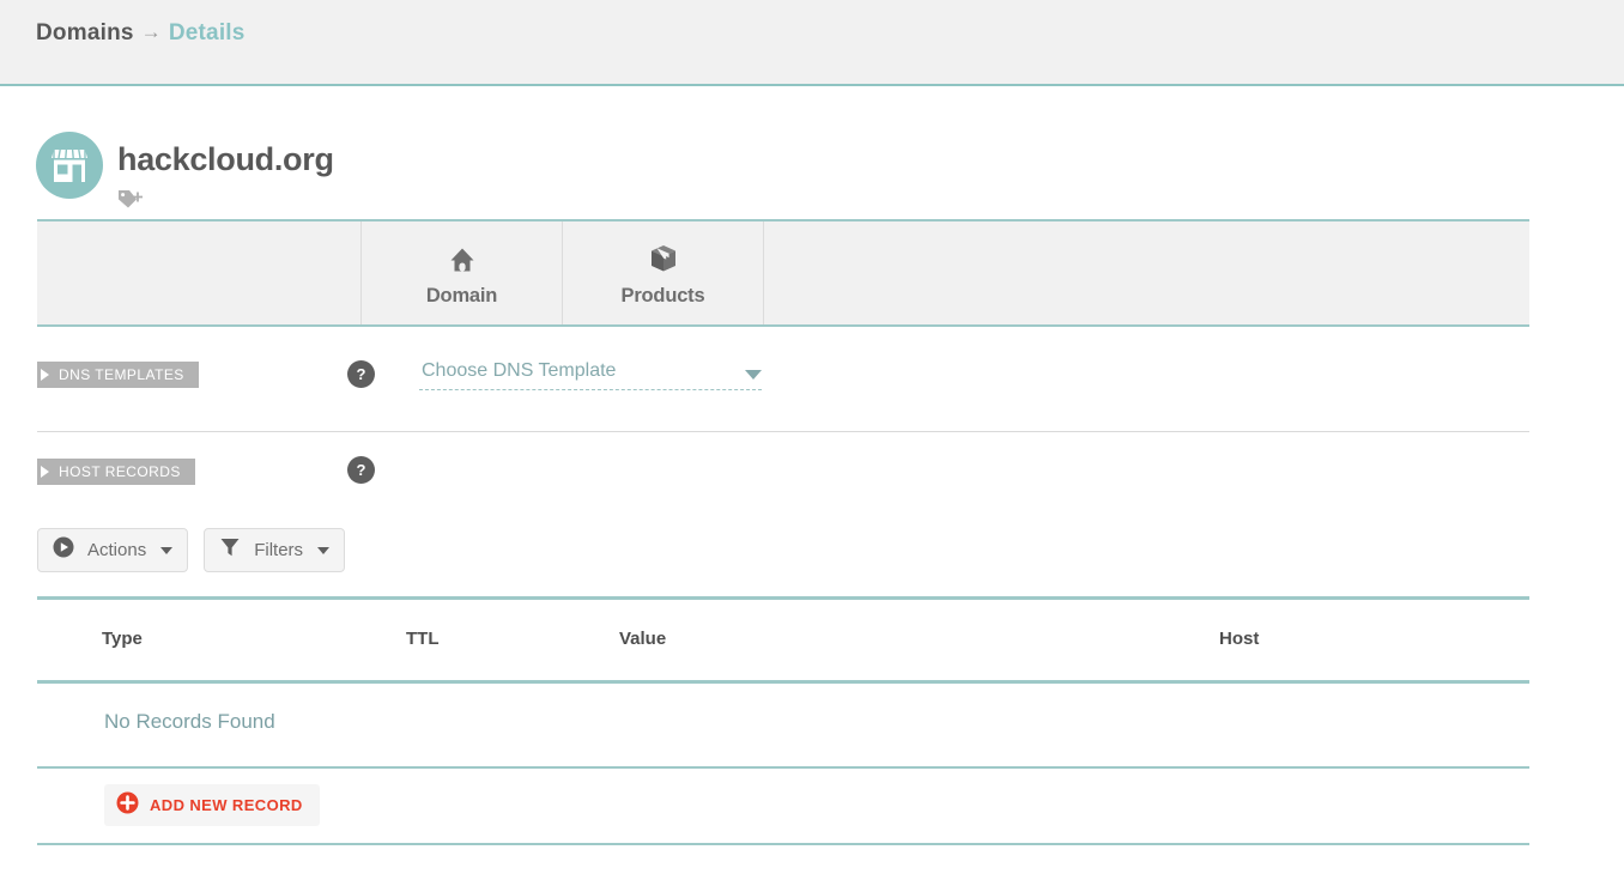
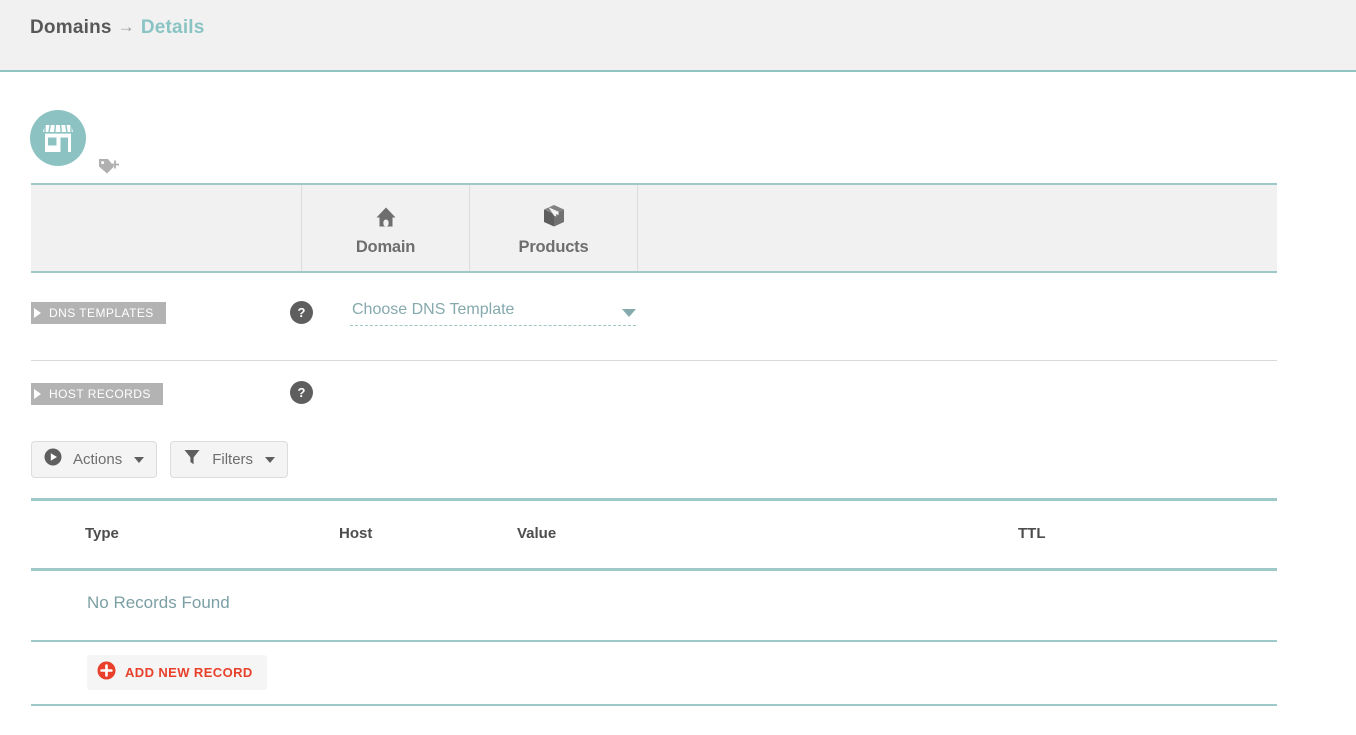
  Domains → Details
- hackcloud.org
  Domain
  Products
  DNS TEMPLATES
  ?
  Choose DNS Template
  HOST RECORDS
  ?
  Actions
  Filters
  Type
- TTL
+ Host
  Value
- Host
+ TTL
  No Records Found
  ADD NEW RECORD
